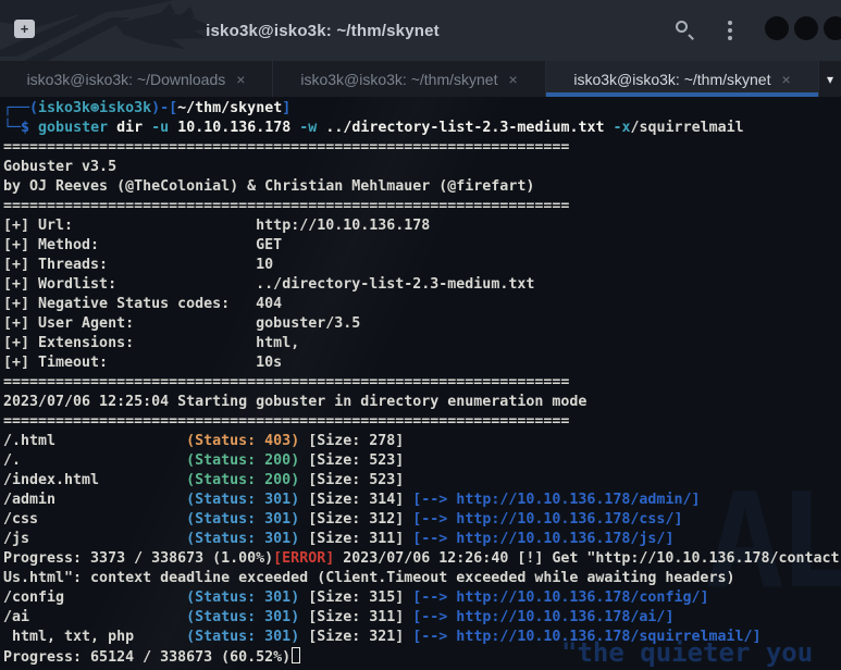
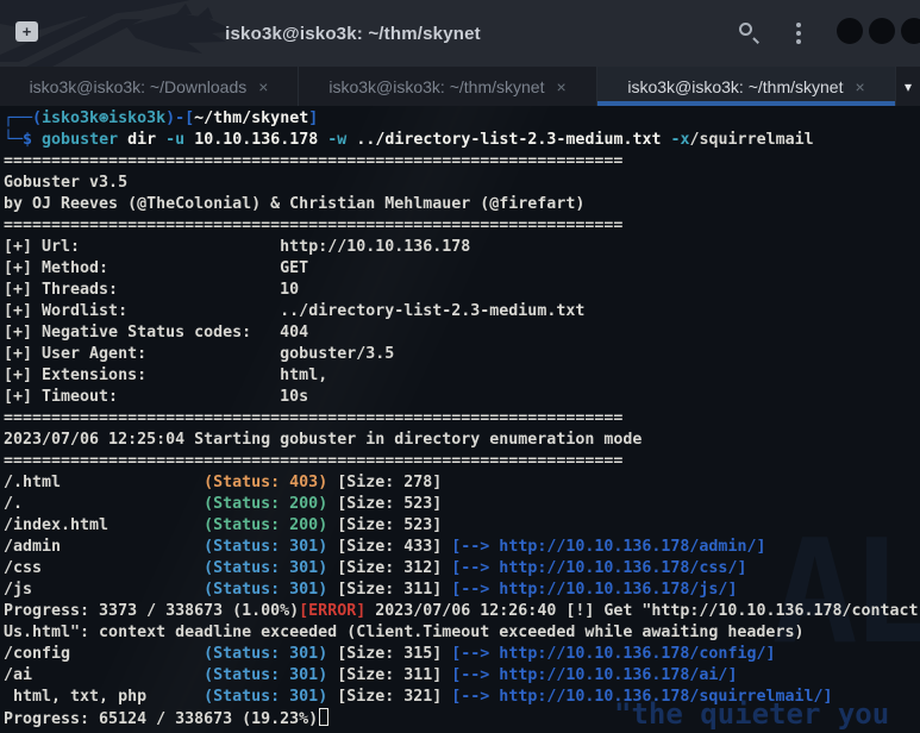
  +
  isko3k@isko3k: ~/thm/skynet
  isko3k@isko3k: ~/Downloads
  ×
  isko3k@isko3k: ~/thm/skynet
  ×
  isko3k@isko3k: ~/thm/skynet
  ×
  ▾
  AL
  "the quieter you
  ┌──(isko3k⊛isko3k)-[~/thm/skynet]
  └─$ gobuster dir -u 10.10.136.178 -w ../directory-list-2.3-medium.txt -x/squirrelmail
  =================================================================
  Gobuster v3.5
  by OJ Reeves (@TheColonial) & Christian Mehlmauer (@firefart)
  =================================================================
  [+] Url: http://10.10.136.178
  [+] Method: GET
  [+] Threads: 10
  [+] Wordlist: ../directory-list-2.3-medium.txt
  [+] Negative Status codes: 404
  [+] User Agent: gobuster/3.5
  [+] Extensions: html,
  [+] Timeout: 10s
  =================================================================
  2023/07/06 12:25:04 Starting gobuster in directory enumeration mode
  =================================================================
  /.html (Status: 403) [Size: 278]
  /. (Status: 200) [Size: 523]
  /index.html (Status: 200) [Size: 523]
- /admin (Status: 301) [Size: 314] [--> http://10.10.136.178/admin/]
+ /admin (Status: 301) [Size: 433] [--> http://10.10.136.178/admin/]
  /css (Status: 301) [Size: 312] [--> http://10.10.136.178/css/]
  /js (Status: 301) [Size: 311] [--> http://10.10.136.178/js/]
  Progress: 3373 / 338673 (1.00%)[ERROR] 2023/07/06 12:26:40 [!] Get "http://10.10.136.178/contact
  Us.html": context deadline exceeded (Client.Timeout exceeded while awaiting headers)
  /config (Status: 301) [Size: 315] [--> http://10.10.136.178/config/]
  /ai (Status: 301) [Size: 311] [--> http://10.10.136.178/ai/]
  html, txt, php (Status: 301) [Size: 321] [--> http://10.10.136.178/squirrelmail/]
- Progress: 65124 / 338673 (60.52%)
+ Progress: 65124 / 338673 (19.23%)
